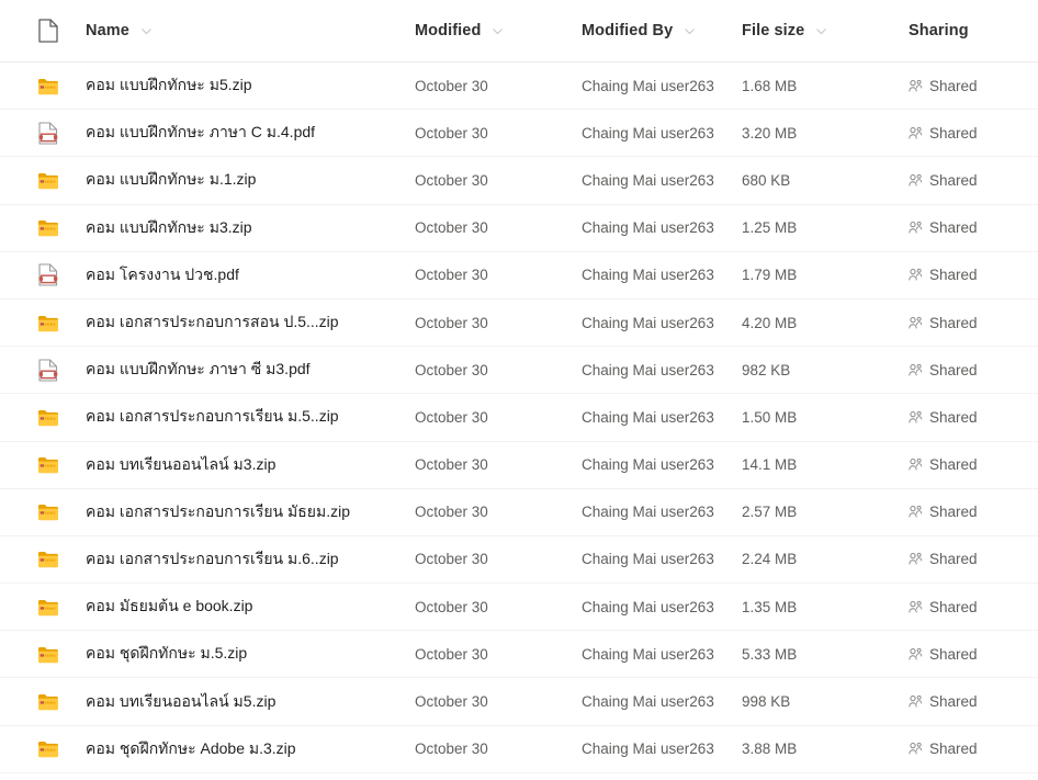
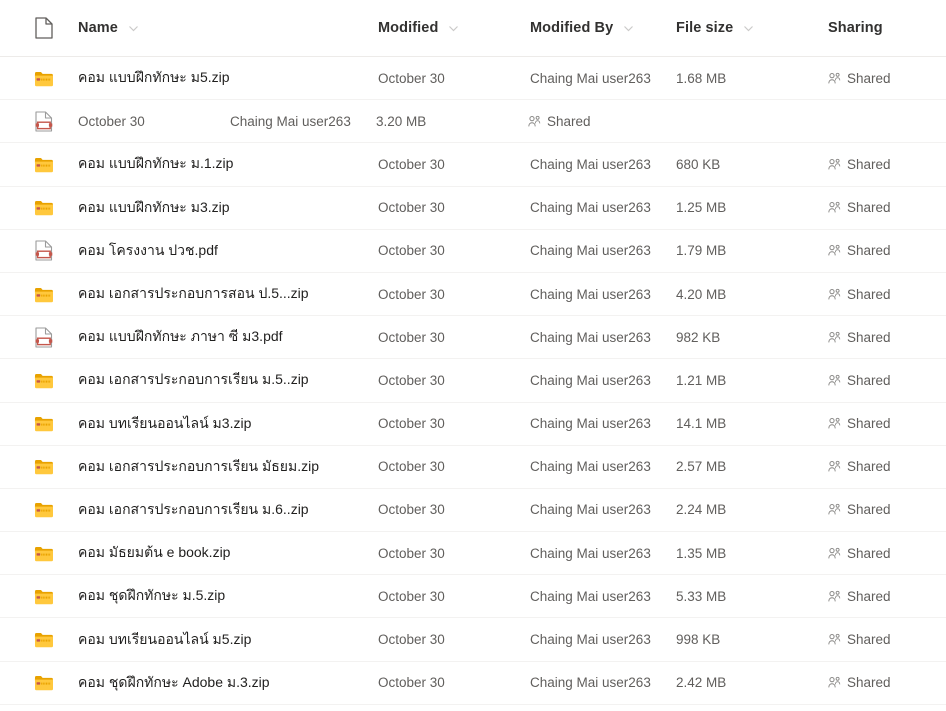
  Name
  Modified
  Modified By
  File size
  Sharing
  คอม แบบฝึกทักษะ ม5.zip
  October 30
  Chaing Mai user263
  1.68 MB
  Shared
- คอม แบบฝึกทักษะ ภาษา C ม.4.pdf
  October 30
  Chaing Mai user263
  3.20 MB
  Shared
  คอม แบบฝึกทักษะ ม.1.zip
  October 30
  Chaing Mai user263
  680 KB
  Shared
  คอม แบบฝึกทักษะ ม3.zip
  October 30
  Chaing Mai user263
  1.25 MB
  Shared
  คอม โครงงาน ปวช.pdf
  October 30
  Chaing Mai user263
  1.79 MB
  Shared
  คอม เอกสารประกอบการสอน ป.5...zip
  October 30
  Chaing Mai user263
  4.20 MB
  Shared
  คอม แบบฝึกทักษะ ภาษา ซี ม3.pdf
  October 30
  Chaing Mai user263
  982 KB
  Shared
  คอม เอกสารประกอบการเรียน ม.5..zip
  October 30
  Chaing Mai user263
- 1.50 MB
+ 1.21 MB
  Shared
  คอม บทเรียนออนไลน์ ม3.zip
  October 30
  Chaing Mai user263
  14.1 MB
  Shared
  คอม เอกสารประกอบการเรียน มัธยม.zip
  October 30
  Chaing Mai user263
  2.57 MB
  Shared
  คอม เอกสารประกอบการเรียน ม.6..zip
  October 30
  Chaing Mai user263
  2.24 MB
  Shared
  คอม มัธยมต้น e book.zip
  October 30
  Chaing Mai user263
  1.35 MB
  Shared
  คอม ชุดฝึกทักษะ ม.5.zip
  October 30
  Chaing Mai user263
  5.33 MB
  Shared
  คอม บทเรียนออนไลน์ ม5.zip
  October 30
  Chaing Mai user263
  998 KB
  Shared
  คอม ชุดฝึกทักษะ Adobe ม.3.zip
  October 30
  Chaing Mai user263
- 3.88 MB
+ 2.42 MB
  Shared
